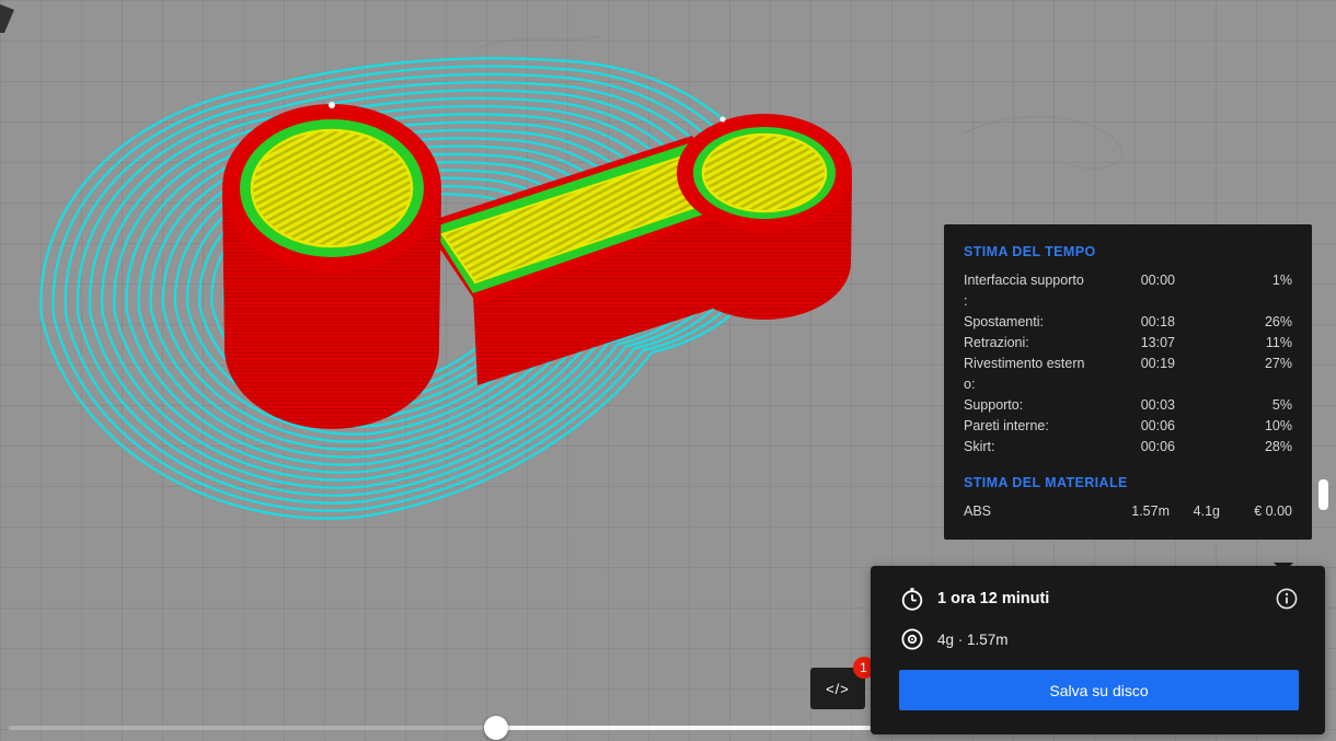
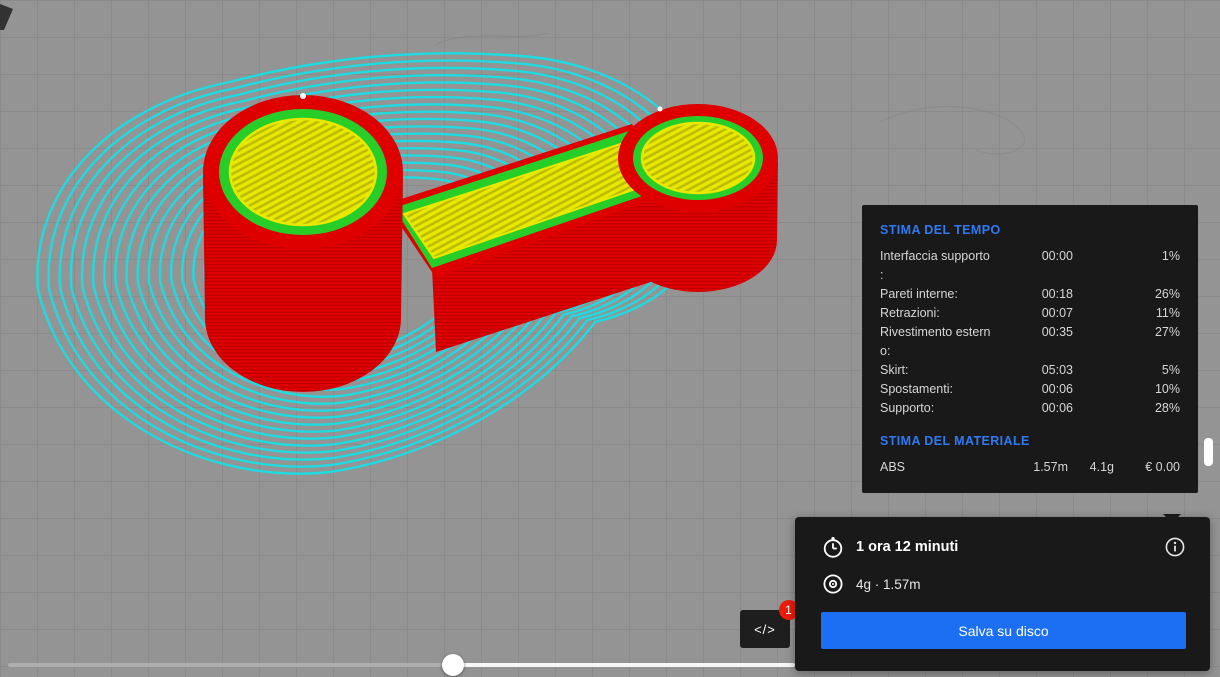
  STIMA DEL TEMPO
  Interfaccia supporto
  :
  00:00
  1%
- Spostamenti:
+ Pareti interne:
  00:18
  26%
  Retrazioni:
- 13:07
+ 00:07
  11%
  Rivestimento estern
  o:
- 00:19
+ 00:35
  27%
- Supporto:
+ Skirt:
- 00:03
+ 05:03
  5%
- Pareti interne:
+ Spostamenti:
  00:06
  10%
- Skirt:
+ Supporto:
  00:06
  28%
  STIMA DEL MATERIALE
  ABS
  1.57m
  4.1g
  € 0.00
  1 ora 12 minuti
  4g · 1.57m
  Salva su disco
  </>
  1
